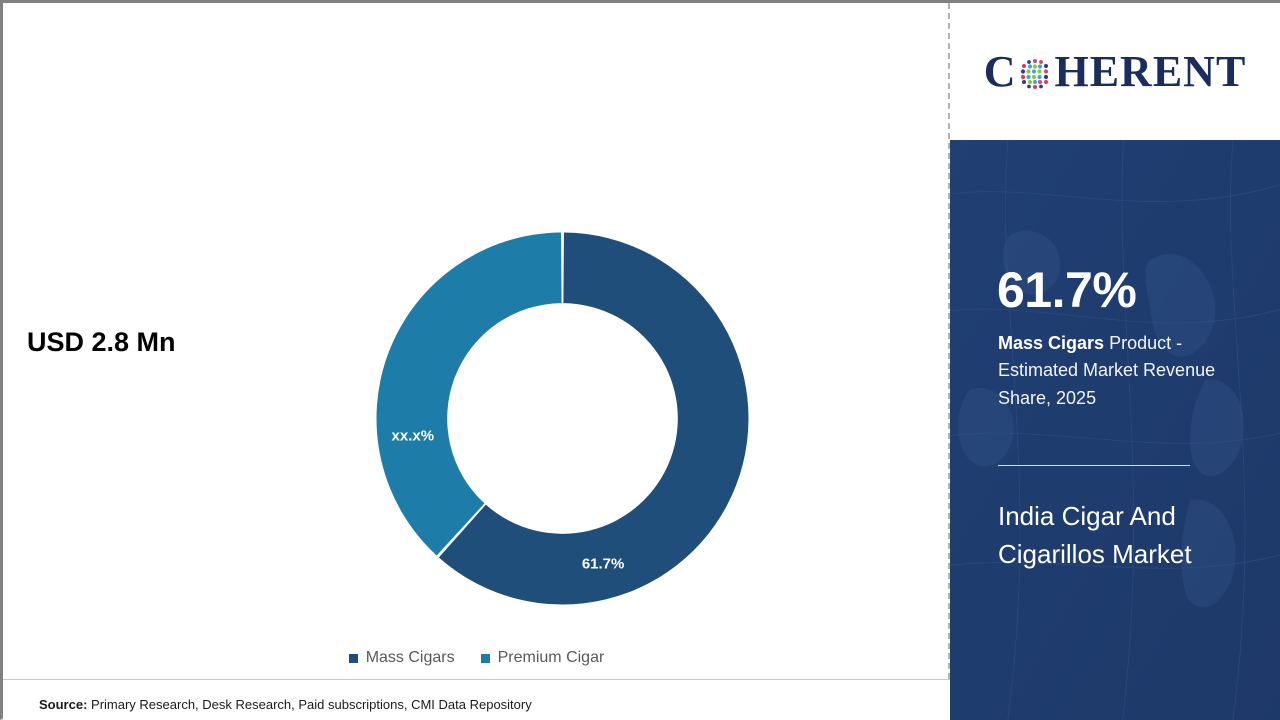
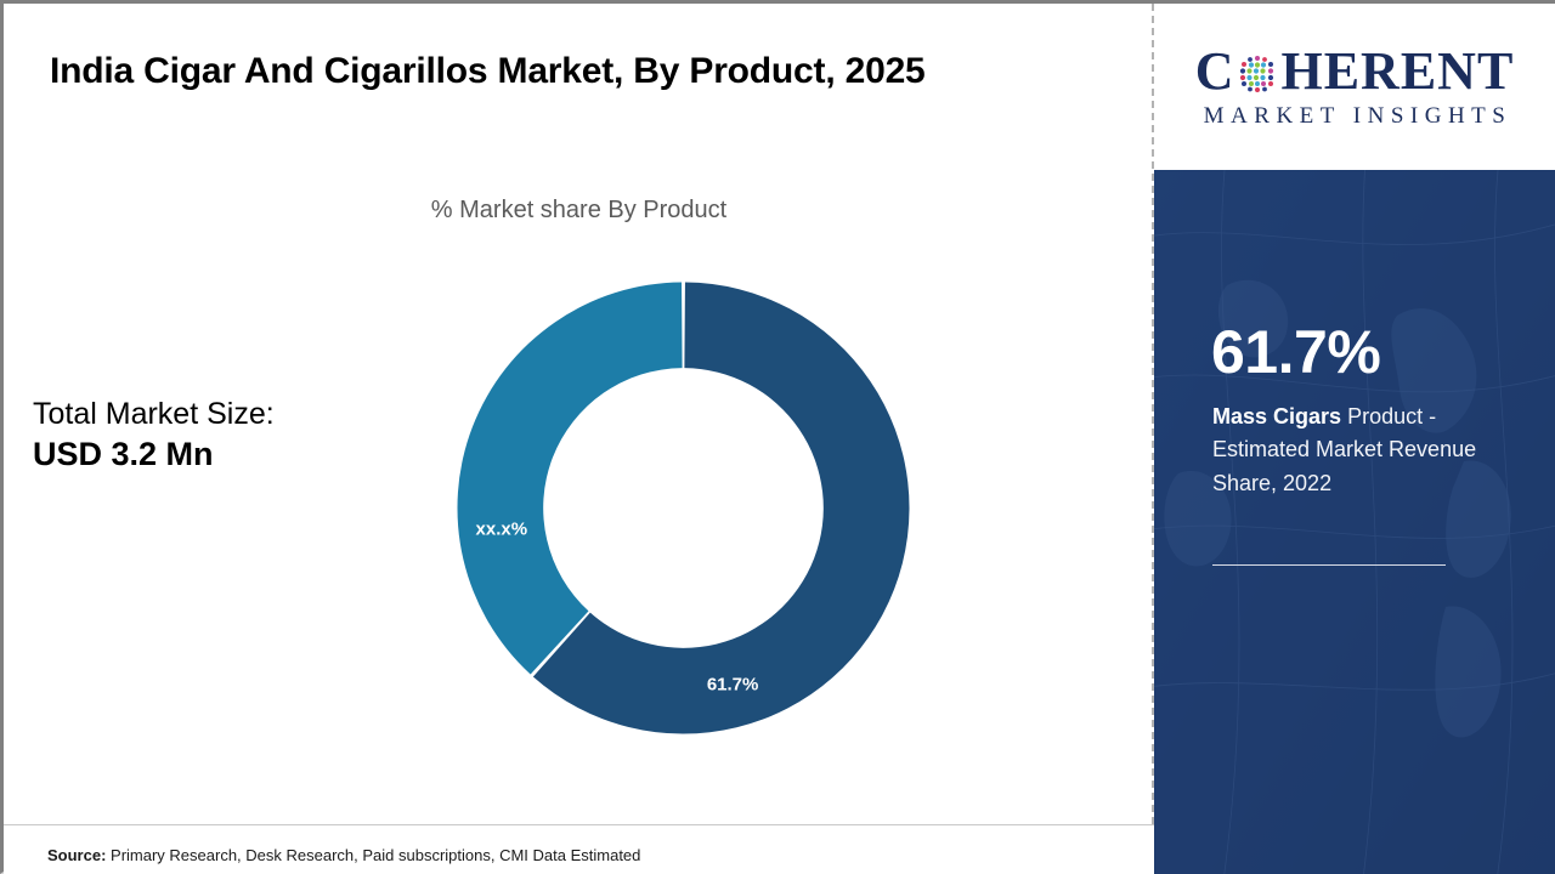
+ India Cigar And Cigarillos Market, By Product, 2025
+ % Market share By Product
+ Total Market Size:
- USD 2.8 Mn
+ USD 3.2 Mn
  61.7%
  xx.x%
- Mass Cigars
- Premium Cigar
- Source: Primary Research, Desk Research, Paid subscriptions, CMI Data Repository
+ Source: Primary Research, Desk Research, Paid subscriptions, CMI Data Estimated
  C
  HERENT
+ MARKET INSIGHTS
  61.7%
- Mass Cigars Product - Estimated Market Revenue Share, 2025
+ Mass Cigars Product - Estimated Market Revenue Share, 2022
- India Cigar And Cigarillos Market
